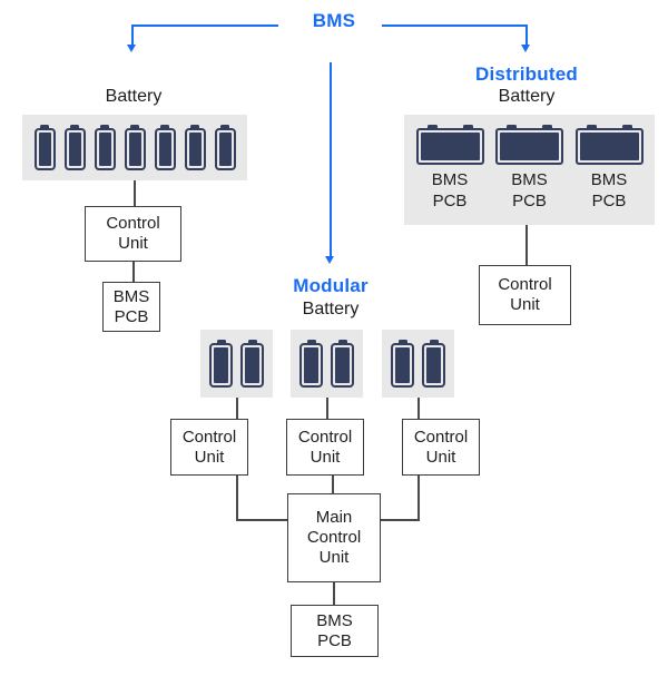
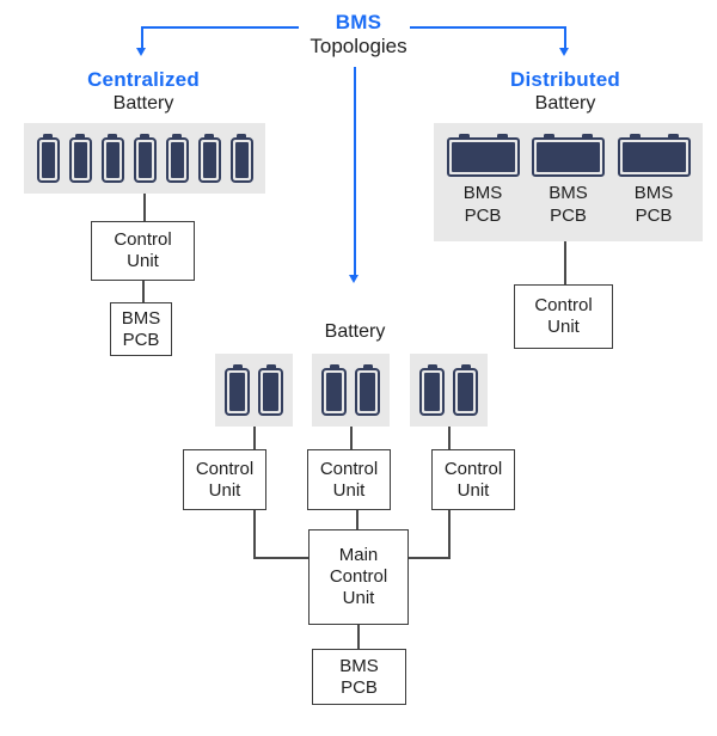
  BMS
+ Topologies
+ Centralized
  Battery
  Control
  Unit
  BMS
  PCB
  Distributed
  Battery
  BMS
  PCB
  BMS
  PCB
  BMS
  PCB
  Control
  Unit
- Modular
  Battery
  Control
  Unit
  Control
  Unit
  Control
  Unit
  Main
  Control
  Unit
  BMS
  PCB
